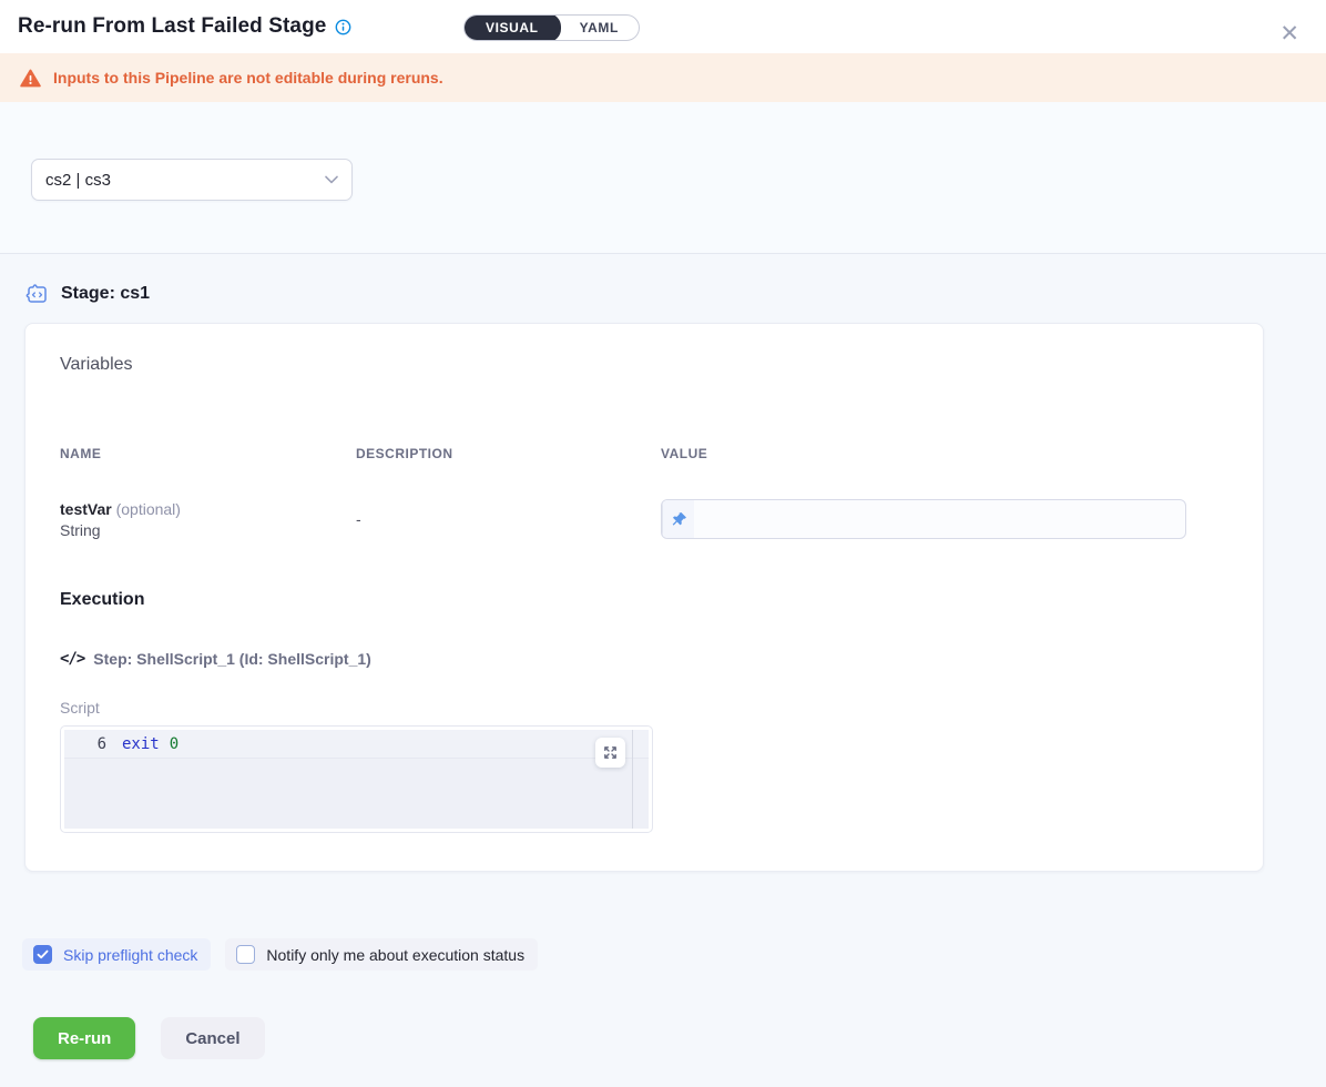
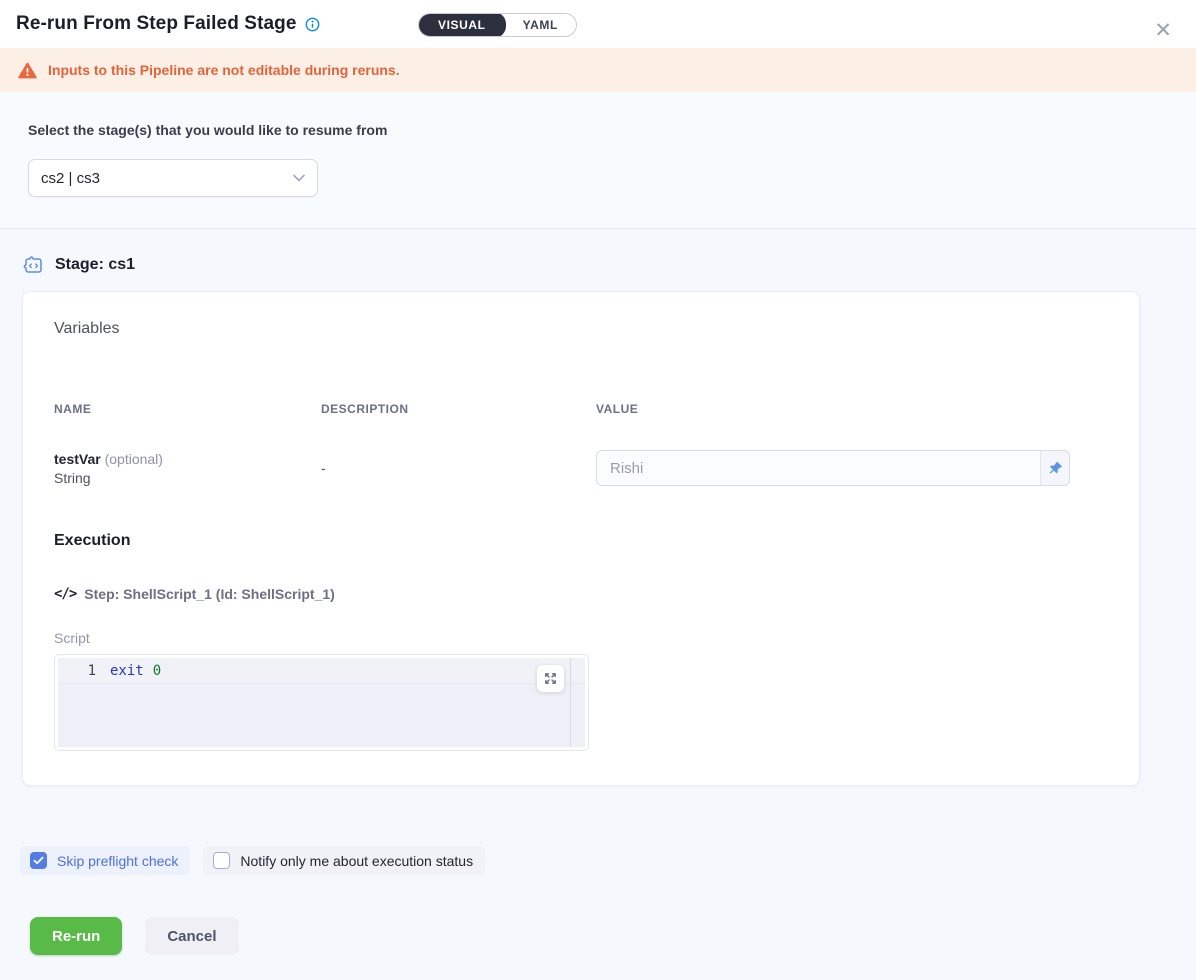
- Re-run From Last Failed Stage
+ Re-run From Step Failed Stage
  VISUAL
  YAML
  ✕
  Inputs to this Pipeline are not editable during reruns.
+ Select the stage(s) that you would like to resume from
  cs2 | cs3
  Stage: cs1
  Variables
  NAME
  DESCRIPTION
  VALUE
  testVar (optional)
  String
  -
+ Rishi
  Execution
  </>
  Step: ShellScript_1 (Id: ShellScript_1)
  Script
- 6
+ 1
  exit
  0
  Skip preflight check
  Notify only me about execution status
  Re-run
  Cancel
